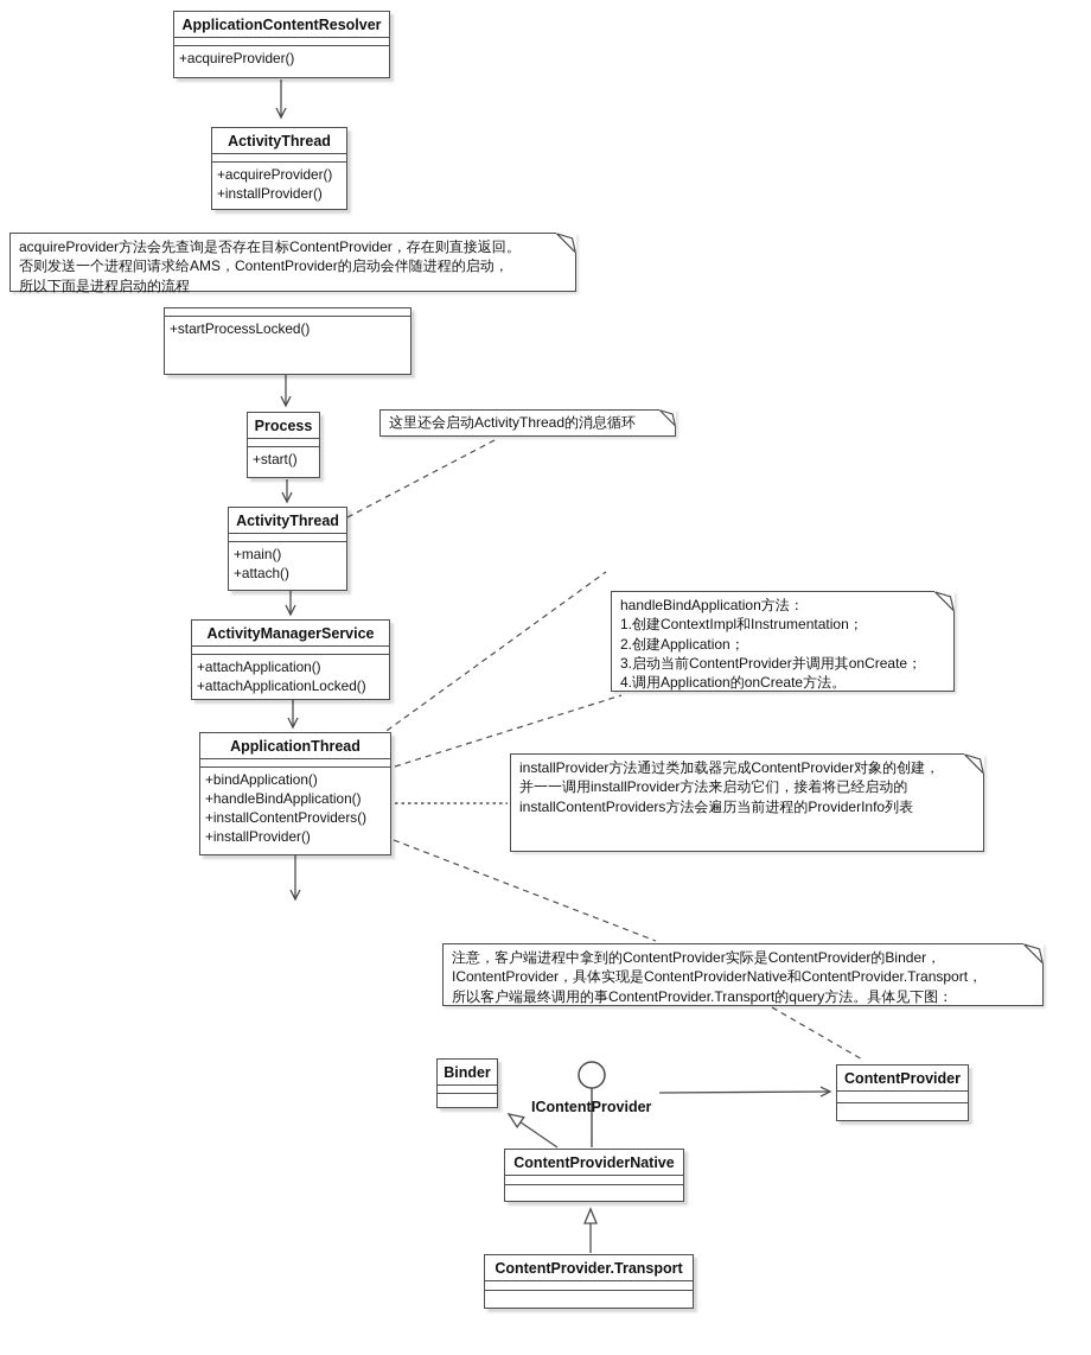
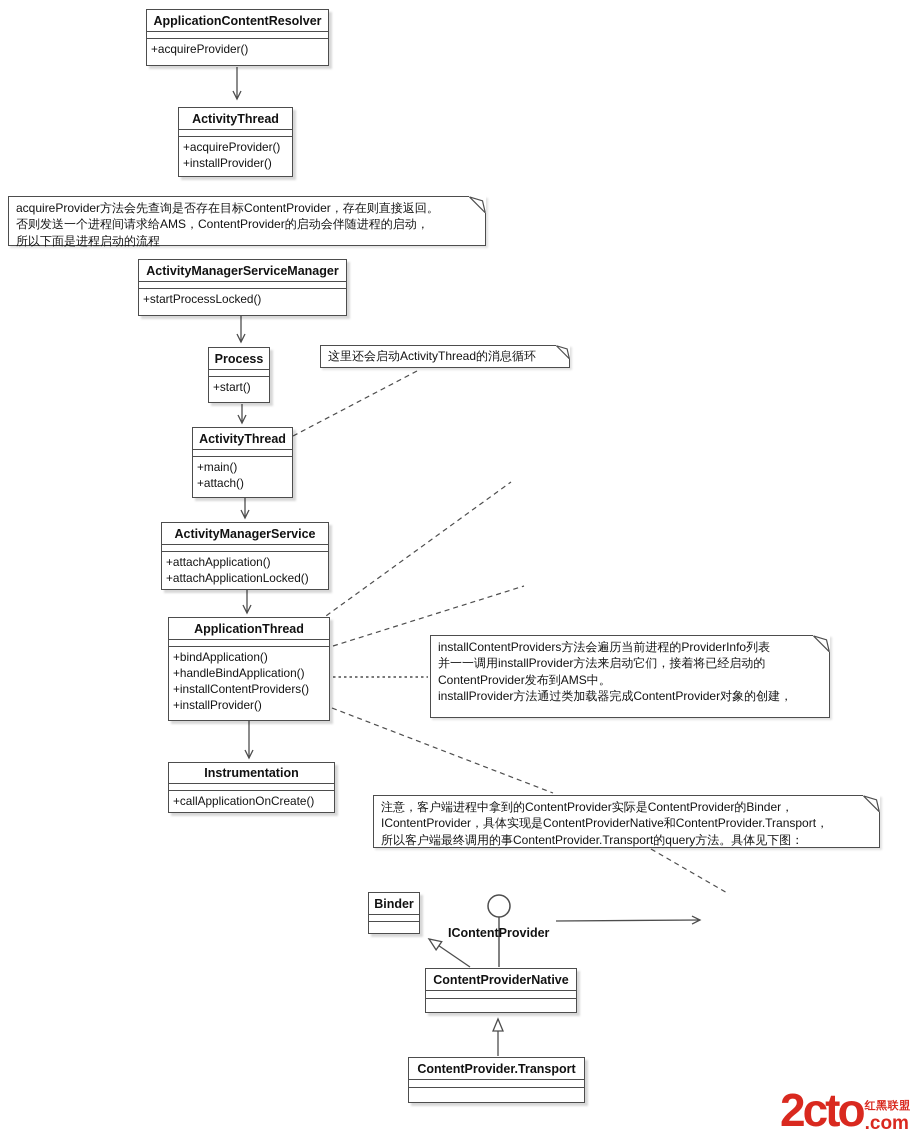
  ApplicationContentResolver
  +acquireProvider()
  ActivityThread
  +acquireProvider()
  +installProvider()
+ ActivityManagerServiceManager
  +startProcessLocked()
  Process
  +start()
  ActivityThread
  +main()
  +attach()
  ActivityManagerService
  +attachApplication()
  +attachApplicationLocked()
  ApplicationThread
  +bindApplication()
  +handleBindApplication()
  +installContentProviders()
  +installProvider()
+ Instrumentation
+ +callApplicationOnCreate()
  Binder
- ContentProvider
  ContentProviderNative
  ContentProvider.Transport
  acquireProvider方法会先查询是否存在目标ContentProvider，存在则直接返回。
  否则发送一个进程间请求给AMS，ContentProvider的启动会伴随进程的启动，
  所以下面是进程启动的流程
  这里还会启动ActivityThread的消息循环
- handleBindApplication方法：
- 1.创建ContextImpl和Instrumentation；
- 2.创建Application；
- 3.启动当前ContentProvider并调用其onCreate；
- 4.调用Application的onCreate方法。
- installProvider方法通过类加载器完成ContentProvider对象的创建，
+ installContentProviders方法会遍历当前进程的ProviderInfo列表
  并一一调用installProvider方法来启动它们，接着将已经启动的
+ ContentProvider发布到AMS中。
- installContentProviders方法会遍历当前进程的ProviderInfo列表
+ installProvider方法通过类加载器完成ContentProvider对象的创建，
  注意，客户端进程中拿到的ContentProvider实际是ContentProvider的Binder，
  IContentProvider，具体实现是ContentProviderNative和ContentProvider.Transport，
  所以客户端最终调用的事ContentProvider.Transport的query方法。具体见下图：
  IContentProvider
+ 2cto
+ 红黑联盟
+ .com
